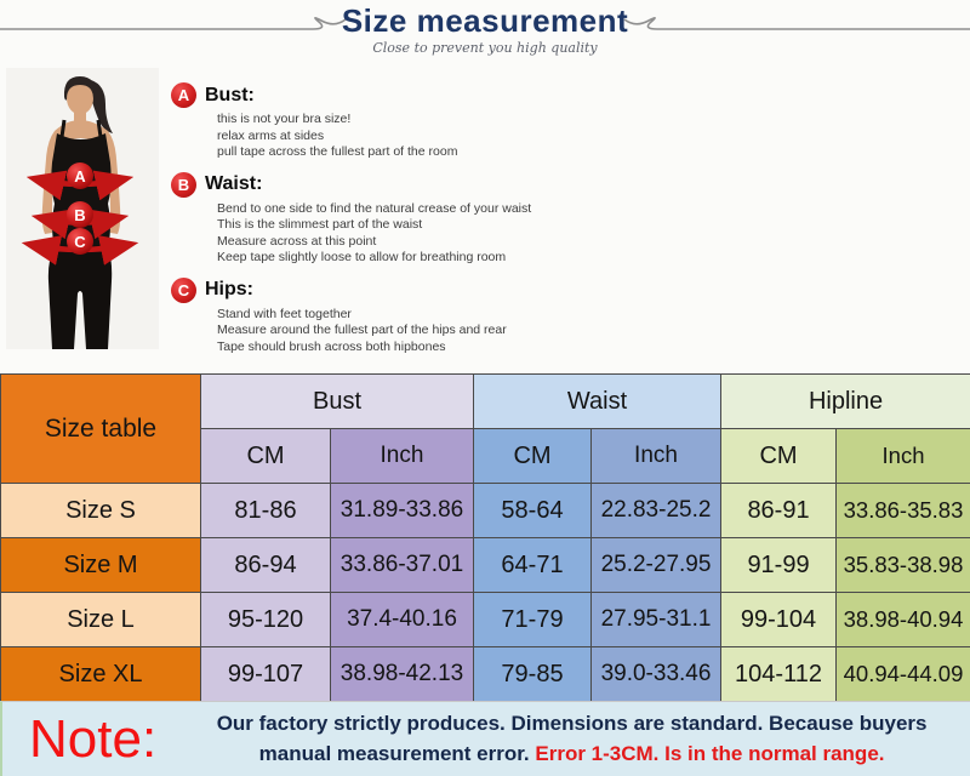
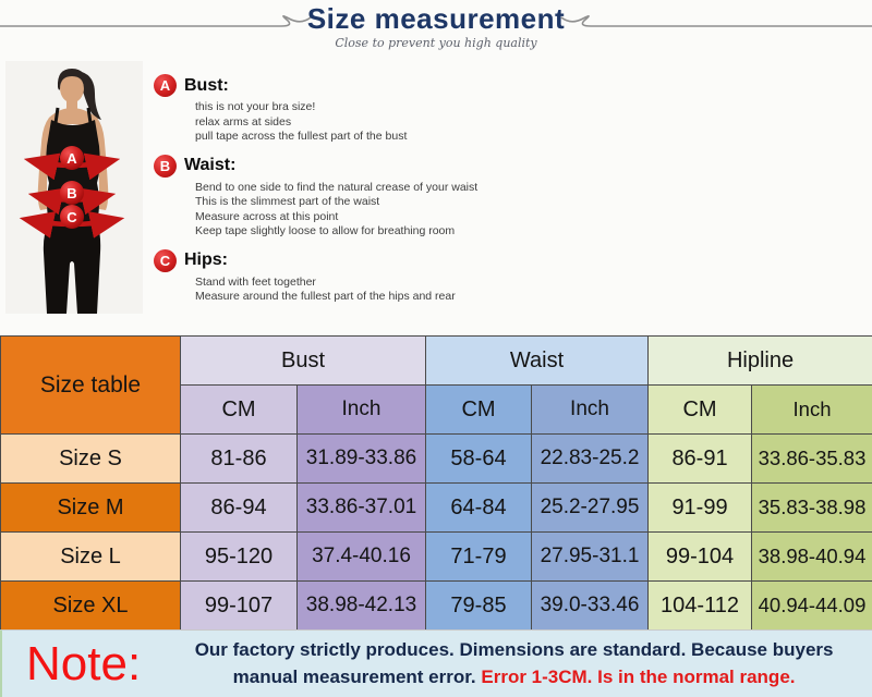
  Size measurement
  Close to prevent you high quality
  A
  B
  C
  A
  Bust:
  this is not your bra size!
  relax arms at sides
- pull tape across the fullest part of the room
+ pull tape across the fullest part of the bust
  B
  Waist:
  Bend to one side to find the natural crease of your waist
  This is the slimmest part of the waist
  Measure across at this point
  Keep tape slightly loose to allow for breathing room
  C
  Hips:
  Stand with feet together
  Measure around the fullest part of the hips and rear
- Tape should brush across both hipbones
  Size table	Bust	Waist	Hipline
  CM	Inch	CM	Inch	CM	Inch
  Size S	81-86	31.89-33.86	58-64	22.83-25.2	86-91	33.86-35.83
- Size M	86-94	33.86-37.01	64-71	25.2-27.95	91-99	35.83-38.98
+ Size M	86-94	33.86-37.01	64-84	25.2-27.95	91-99	35.83-38.98
  Size L	95-120	37.4-40.16	71-79	27.95-31.1	99-104	38.98-40.94
  Size XL	99-107	38.98-42.13	79-85	39.0-33.46	104-112	40.94-44.09
  Note:
  Our factory strictly produces. Dimensions are standard. Because buyers manual measurement error. Error 1-3CM. Is in the normal range.
